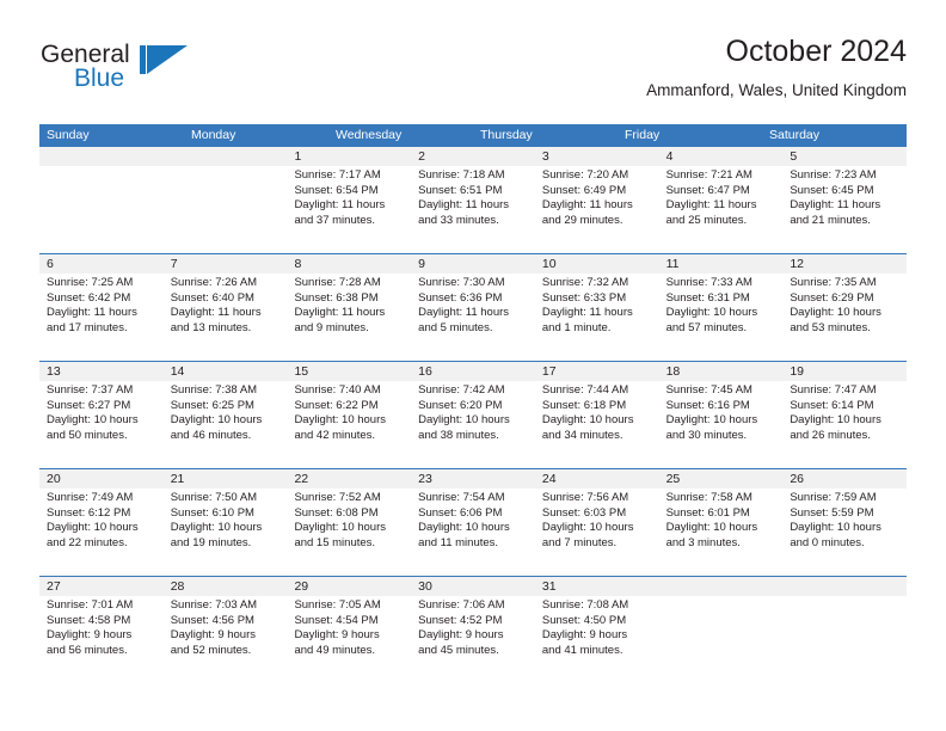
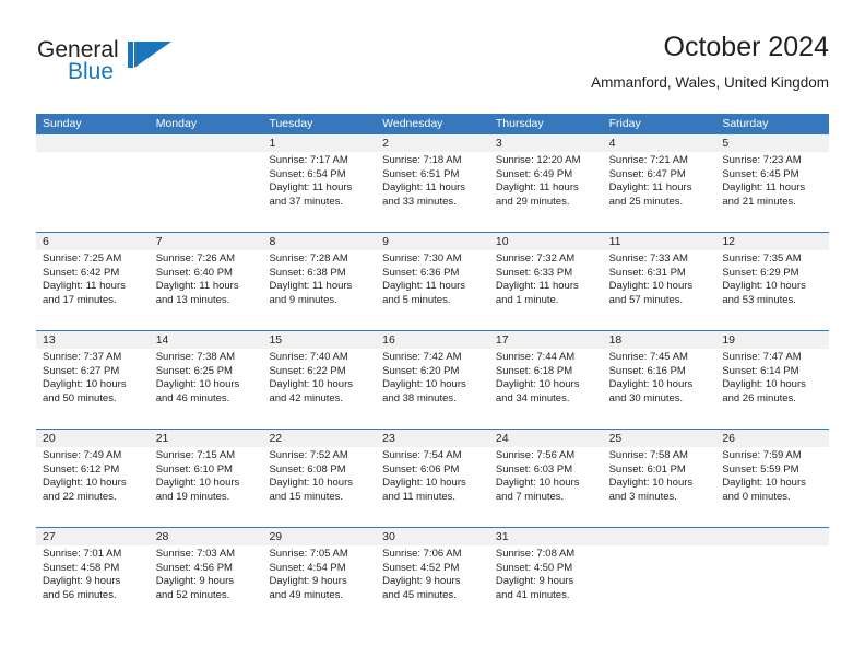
  General
  Blue
  October 2024
  Ammanford, Wales, United Kingdom
  Sunday
  Monday
+ Tuesday
  Wednesday
  Thursday
  Friday
  Saturday
  1
  Sunrise: 7:17 AM
  Sunset: 6:54 PM
  Daylight: 11 hours
  and 37 minutes.
  2
  Sunrise: 7:18 AM
  Sunset: 6:51 PM
  Daylight: 11 hours
  and 33 minutes.
  3
- Sunrise: 7:20 AM
+ Sunrise: 12:20 AM
  Sunset: 6:49 PM
  Daylight: 11 hours
  and 29 minutes.
  4
  Sunrise: 7:21 AM
  Sunset: 6:47 PM
  Daylight: 11 hours
  and 25 minutes.
  5
  Sunrise: 7:23 AM
  Sunset: 6:45 PM
  Daylight: 11 hours
  and 21 minutes.
  6
  Sunrise: 7:25 AM
  Sunset: 6:42 PM
  Daylight: 11 hours
  and 17 minutes.
  7
  Sunrise: 7:26 AM
  Sunset: 6:40 PM
  Daylight: 11 hours
  and 13 minutes.
  8
  Sunrise: 7:28 AM
  Sunset: 6:38 PM
  Daylight: 11 hours
  and 9 minutes.
  9
  Sunrise: 7:30 AM
  Sunset: 6:36 PM
  Daylight: 11 hours
  and 5 minutes.
  10
  Sunrise: 7:32 AM
  Sunset: 6:33 PM
  Daylight: 11 hours
  and 1 minute.
  11
  Sunrise: 7:33 AM
  Sunset: 6:31 PM
  Daylight: 10 hours
  and 57 minutes.
  12
  Sunrise: 7:35 AM
  Sunset: 6:29 PM
  Daylight: 10 hours
  and 53 minutes.
  13
  Sunrise: 7:37 AM
  Sunset: 6:27 PM
  Daylight: 10 hours
  and 50 minutes.
  14
  Sunrise: 7:38 AM
  Sunset: 6:25 PM
  Daylight: 10 hours
  and 46 minutes.
  15
  Sunrise: 7:40 AM
  Sunset: 6:22 PM
  Daylight: 10 hours
  and 42 minutes.
  16
  Sunrise: 7:42 AM
  Sunset: 6:20 PM
  Daylight: 10 hours
  and 38 minutes.
  17
  Sunrise: 7:44 AM
  Sunset: 6:18 PM
  Daylight: 10 hours
  and 34 minutes.
  18
  Sunrise: 7:45 AM
  Sunset: 6:16 PM
  Daylight: 10 hours
  and 30 minutes.
  19
  Sunrise: 7:47 AM
  Sunset: 6:14 PM
  Daylight: 10 hours
  and 26 minutes.
  20
  Sunrise: 7:49 AM
  Sunset: 6:12 PM
  Daylight: 10 hours
  and 22 minutes.
  21
- Sunrise: 7:50 AM
+ Sunrise: 7:15 AM
  Sunset: 6:10 PM
  Daylight: 10 hours
  and 19 minutes.
  22
  Sunrise: 7:52 AM
  Sunset: 6:08 PM
  Daylight: 10 hours
  and 15 minutes.
  23
  Sunrise: 7:54 AM
  Sunset: 6:06 PM
  Daylight: 10 hours
  and 11 minutes.
  24
  Sunrise: 7:56 AM
  Sunset: 6:03 PM
  Daylight: 10 hours
  and 7 minutes.
  25
  Sunrise: 7:58 AM
  Sunset: 6:01 PM
  Daylight: 10 hours
  and 3 minutes.
  26
  Sunrise: 7:59 AM
  Sunset: 5:59 PM
  Daylight: 10 hours
  and 0 minutes.
  27
  Sunrise: 7:01 AM
  Sunset: 4:58 PM
  Daylight: 9 hours
  and 56 minutes.
  28
  Sunrise: 7:03 AM
  Sunset: 4:56 PM
  Daylight: 9 hours
  and 52 minutes.
  29
  Sunrise: 7:05 AM
  Sunset: 4:54 PM
  Daylight: 9 hours
  and 49 minutes.
  30
  Sunrise: 7:06 AM
  Sunset: 4:52 PM
  Daylight: 9 hours
  and 45 minutes.
  31
  Sunrise: 7:08 AM
  Sunset: 4:50 PM
  Daylight: 9 hours
  and 41 minutes.
